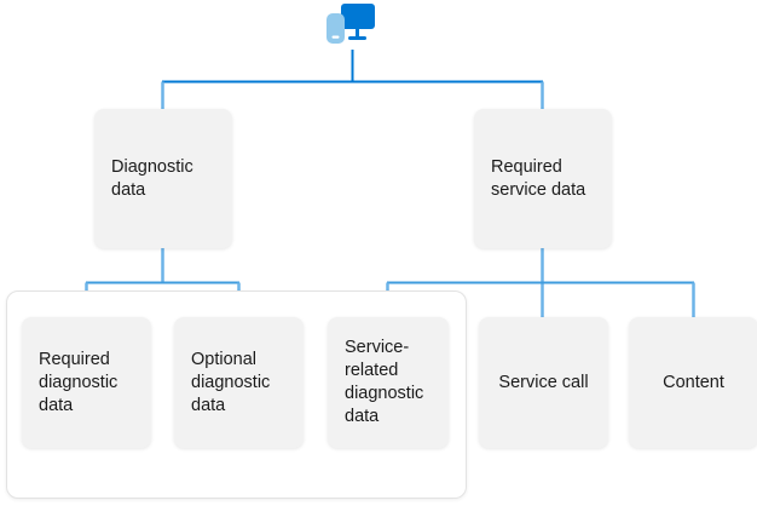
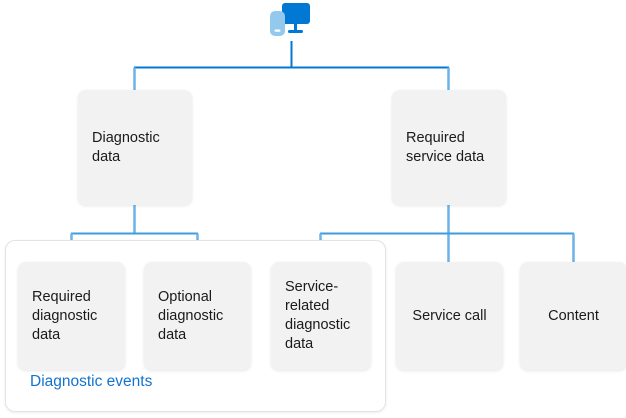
+ Diagnostic events
  Diagnostic
  data
  Required
  service data
  Required
  diagnostic
  data
  Optional
  diagnostic
  data
  Service-
  related
  diagnostic
  data
  Service call
  Content
